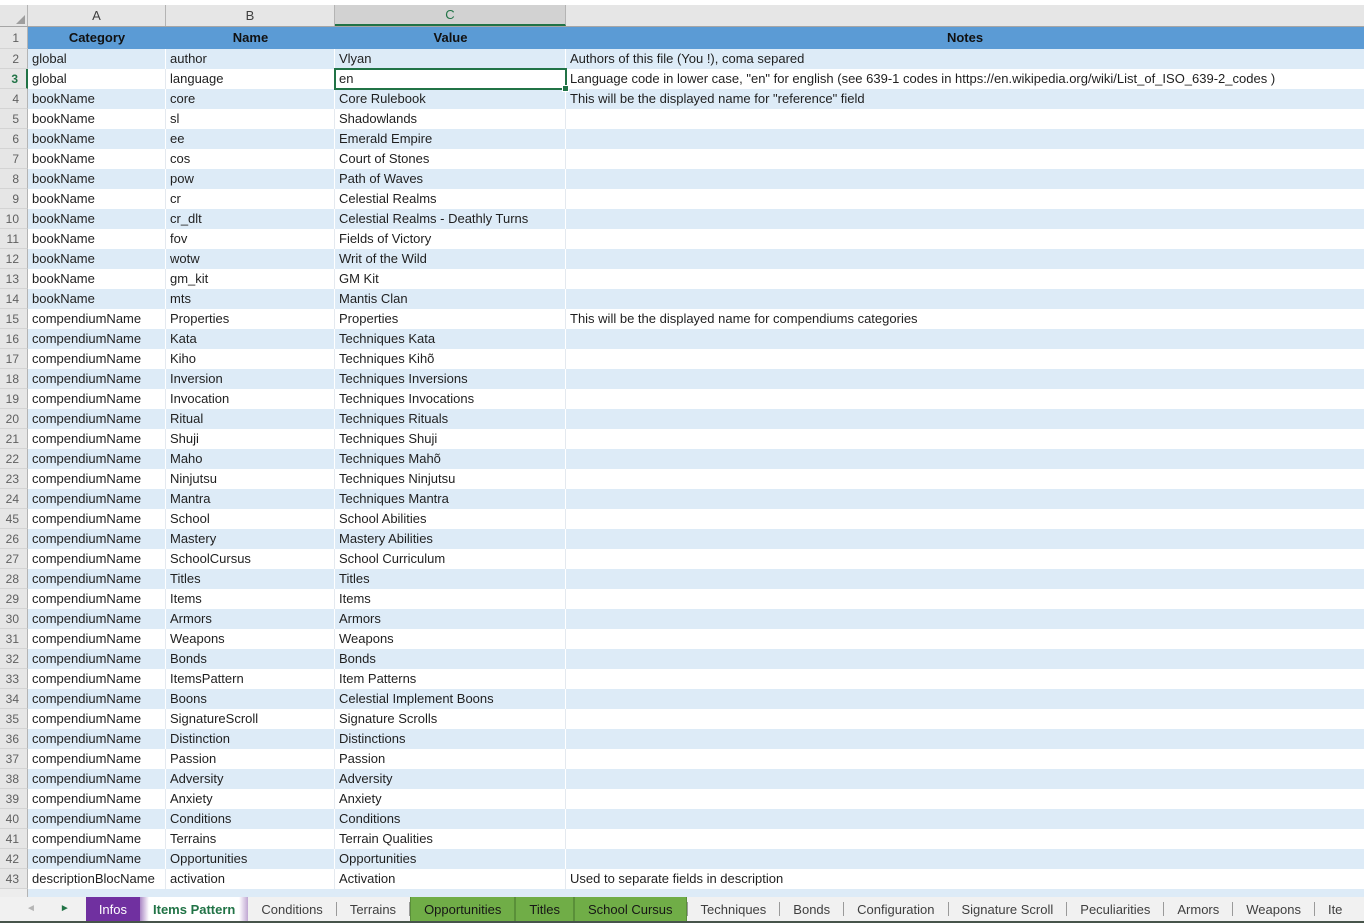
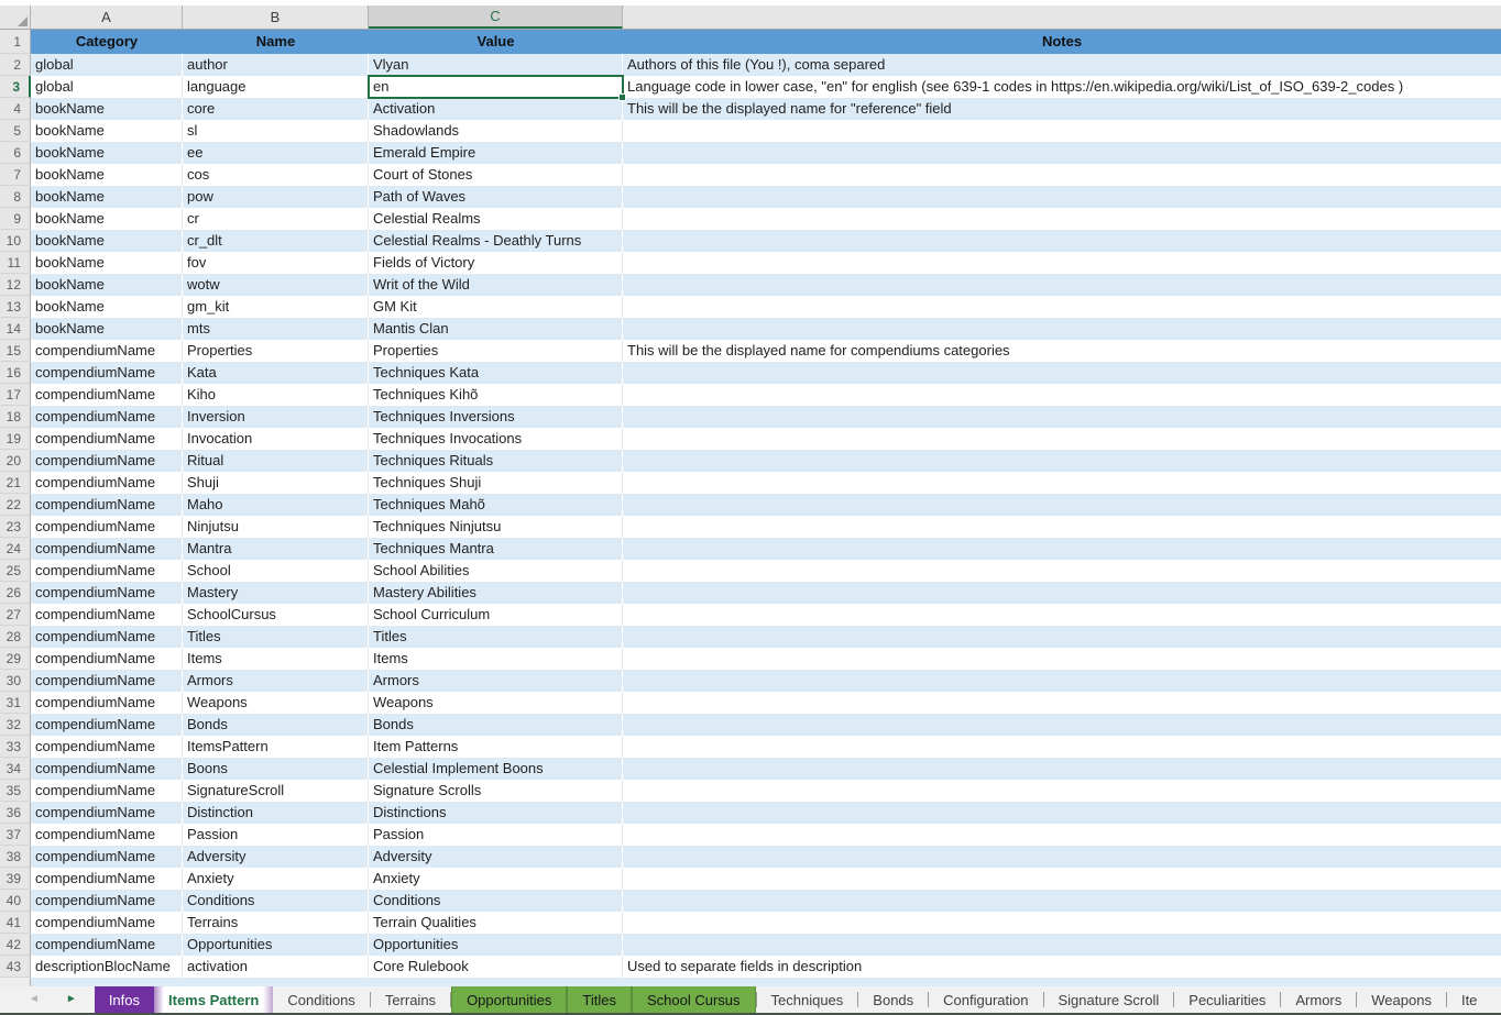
  A
  B
  C
  1
  Category
  Name
  Value
  Notes
  2
  global
  author
  Vlyan
  Authors of this file (You !), coma separed
  3
  global
  language
  en
  Language code in lower case, "en" for english (see 639-1 codes in https://en.wikipedia.org/wiki/List_of_ISO_639-2_codes )
  4
  bookName
  core
- Core Rulebook
+ Activation
  This will be the displayed name for "reference" field
  5
  bookName
  sl
  Shadowlands
  6
  bookName
  ee
  Emerald Empire
  7
  bookName
  cos
  Court of Stones
  8
  bookName
  pow
  Path of Waves
  9
  bookName
  cr
  Celestial Realms
  10
  bookName
  cr_dlt
  Celestial Realms - Deathly Turns
  11
  bookName
  fov
  Fields of Victory
  12
  bookName
  wotw
  Writ of the Wild
  13
  bookName
  gm_kit
  GM Kit
  14
  bookName
  mts
  Mantis Clan
  15
  compendiumName
  Properties
  Properties
  This will be the displayed name for compendiums categories
  16
  compendiumName
  Kata
  Techniques Kata
  17
  compendiumName
  Kiho
  Techniques Kihõ
  18
  compendiumName
  Inversion
  Techniques Inversions
  19
  compendiumName
  Invocation
  Techniques Invocations
  20
  compendiumName
  Ritual
  Techniques Rituals
  21
  compendiumName
  Shuji
  Techniques Shuji
  22
  compendiumName
  Maho
  Techniques Mahõ
  23
  compendiumName
  Ninjutsu
  Techniques Ninjutsu
  24
  compendiumName
  Mantra
  Techniques Mantra
- 45
+ 25
  compendiumName
  School
  School Abilities
  26
  compendiumName
  Mastery
  Mastery Abilities
  27
  compendiumName
  SchoolCursus
  School Curriculum
  28
  compendiumName
  Titles
  Titles
  29
  compendiumName
  Items
  Items
  30
  compendiumName
  Armors
  Armors
  31
  compendiumName
  Weapons
  Weapons
  32
  compendiumName
  Bonds
  Bonds
  33
  compendiumName
  ItemsPattern
  Item Patterns
  34
  compendiumName
  Boons
  Celestial Implement Boons
  35
  compendiumName
  SignatureScroll
  Signature Scrolls
  36
  compendiumName
  Distinction
  Distinctions
  37
  compendiumName
  Passion
  Passion
  38
  compendiumName
  Adversity
  Adversity
  39
  compendiumName
  Anxiety
  Anxiety
  40
  compendiumName
  Conditions
  Conditions
  41
  compendiumName
  Terrains
  Terrain Qualities
  42
  compendiumName
  Opportunities
  Opportunities
  43
  descriptionBlocName
  activation
- Activation
+ Core Rulebook
  Used to separate fields in description
  ◄
  ►
  Infos
  Items Pattern
  Conditions
  Terrains
  Opportunities
  Titles
  School Cursus
  Techniques
  Bonds
  Configuration
  Signature Scroll
  Peculiarities
  Armors
  Weapons
  Ite
